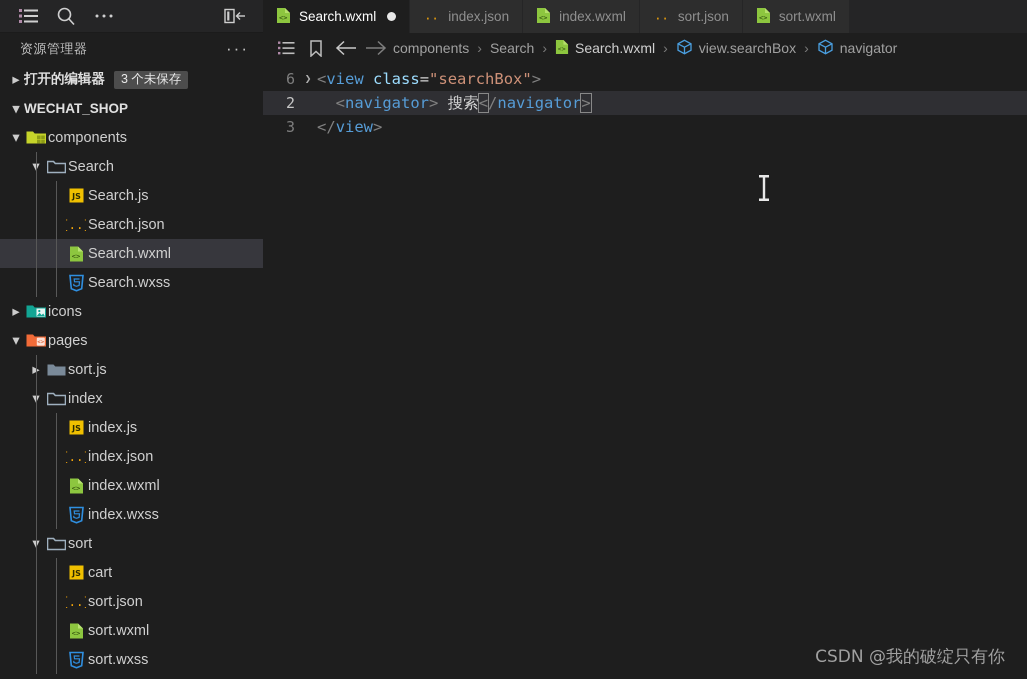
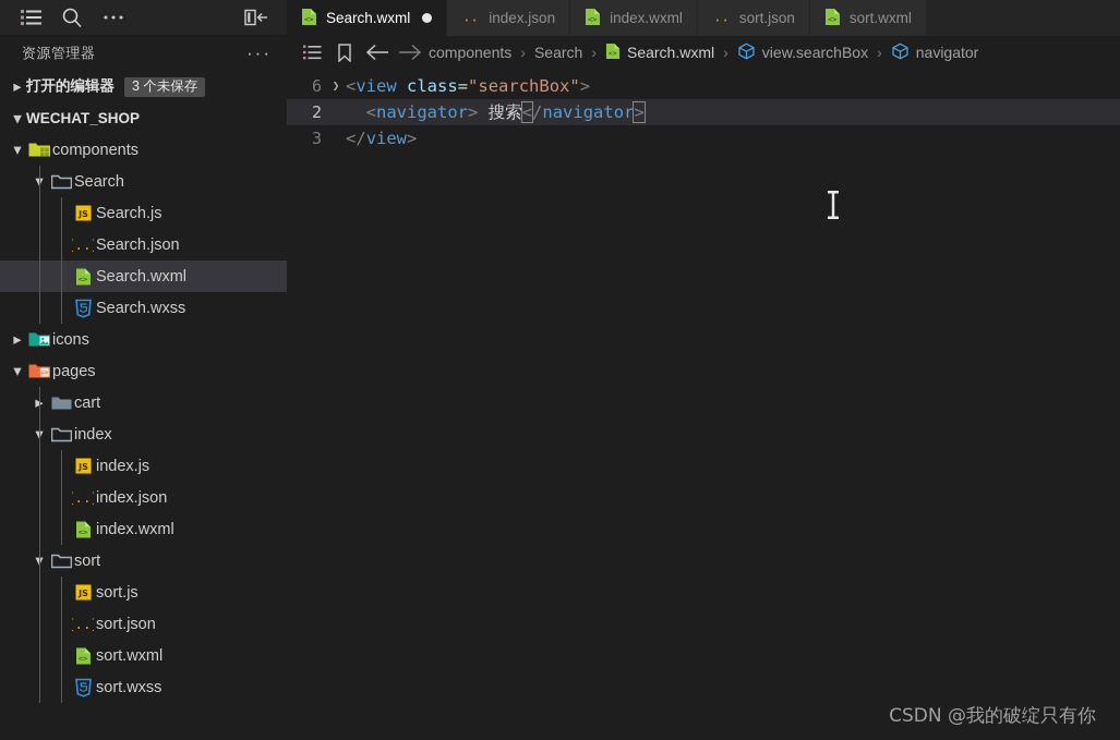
  <>
  Search.wxml
  index.json
  <>
  index.wxml
  sort.json
  <>
  sort.wxml
  资源管理器
  ···
  ▸
  打开的编辑器
  3 个未保存
  ▾
  WECHAT_SHOP
  ▾
  components
  Search
  JS
  Search.js
  Search.json
  <>
  Search.wxml
  Search.wxss
  ▸
  icons
  ▾
  pages
- sort.js
+ cart
  index
  JS
  index.js
  index.json
  <>
  index.wxml
- index.wxss
  sort
  JS
- cart
+ sort.js
  sort.json
  <>
  sort.wxml
  sort.wxss
  components
  ›
  Search
  ›
  <>
  Search.wxml
  ›
  view.searchBox
  ›
  navigator
  6
  ❯
  <view class="searchBox">
  2
  <navigator> 搜索</navigator>
  3
  </view>
  CSDN @我的破绽只有你
